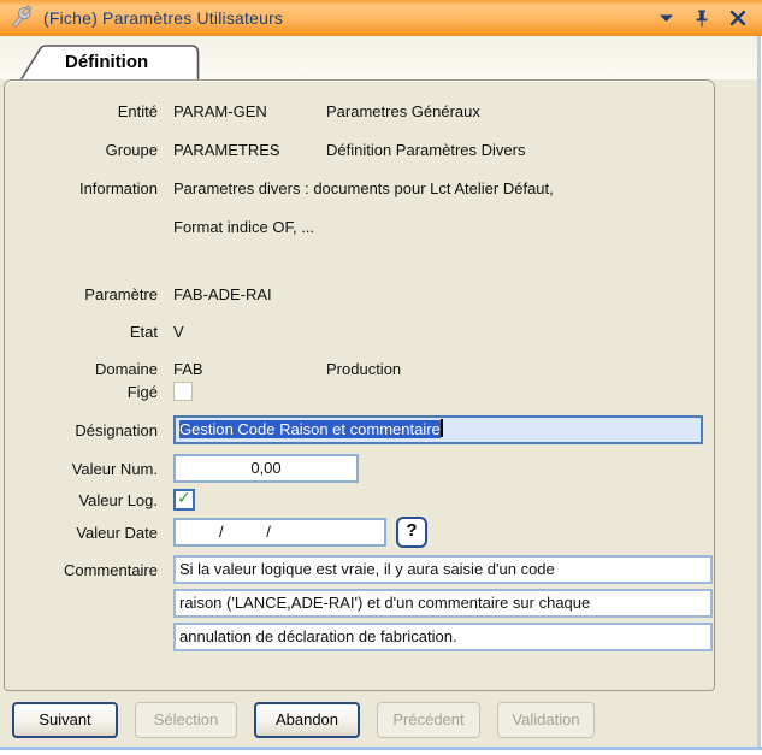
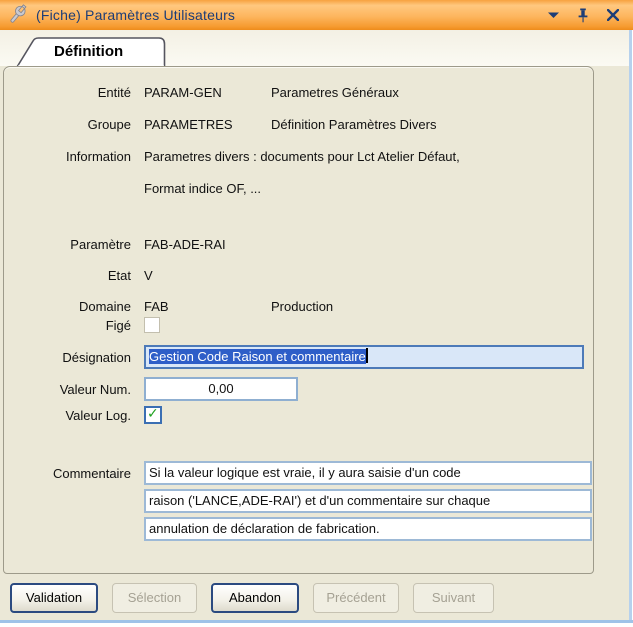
  (Fiche) Paramètres Utilisateurs
  Définition
  Entité
  PARAM-GEN
  Parametres Généraux
  Groupe
  PARAMETRES
  Définition Paramètres Divers
  Information
  Parametres divers : documents pour Lct Atelier Défaut,
  Format indice OF, ...
  Paramètre
  FAB-ADE-RAI
  Etat
  V
  Domaine
  FAB
  Production
  Figé
  Désignation
  Gestion Code Raison et commentaire
  Valeur Num.
  0,00
  Valeur Log.
- Valeur Date
- / /
- ?
  Commentaire
  Si la valeur logique est vraie, il y aura saisie d'un code
  raison ('LANCE,ADE-RAI') et d'un commentaire sur chaque
  annulation de déclaration de fabrication.
- Suivant
+ Validation
  Sélection
  Abandon
  Précédent
- Validation
+ Suivant
